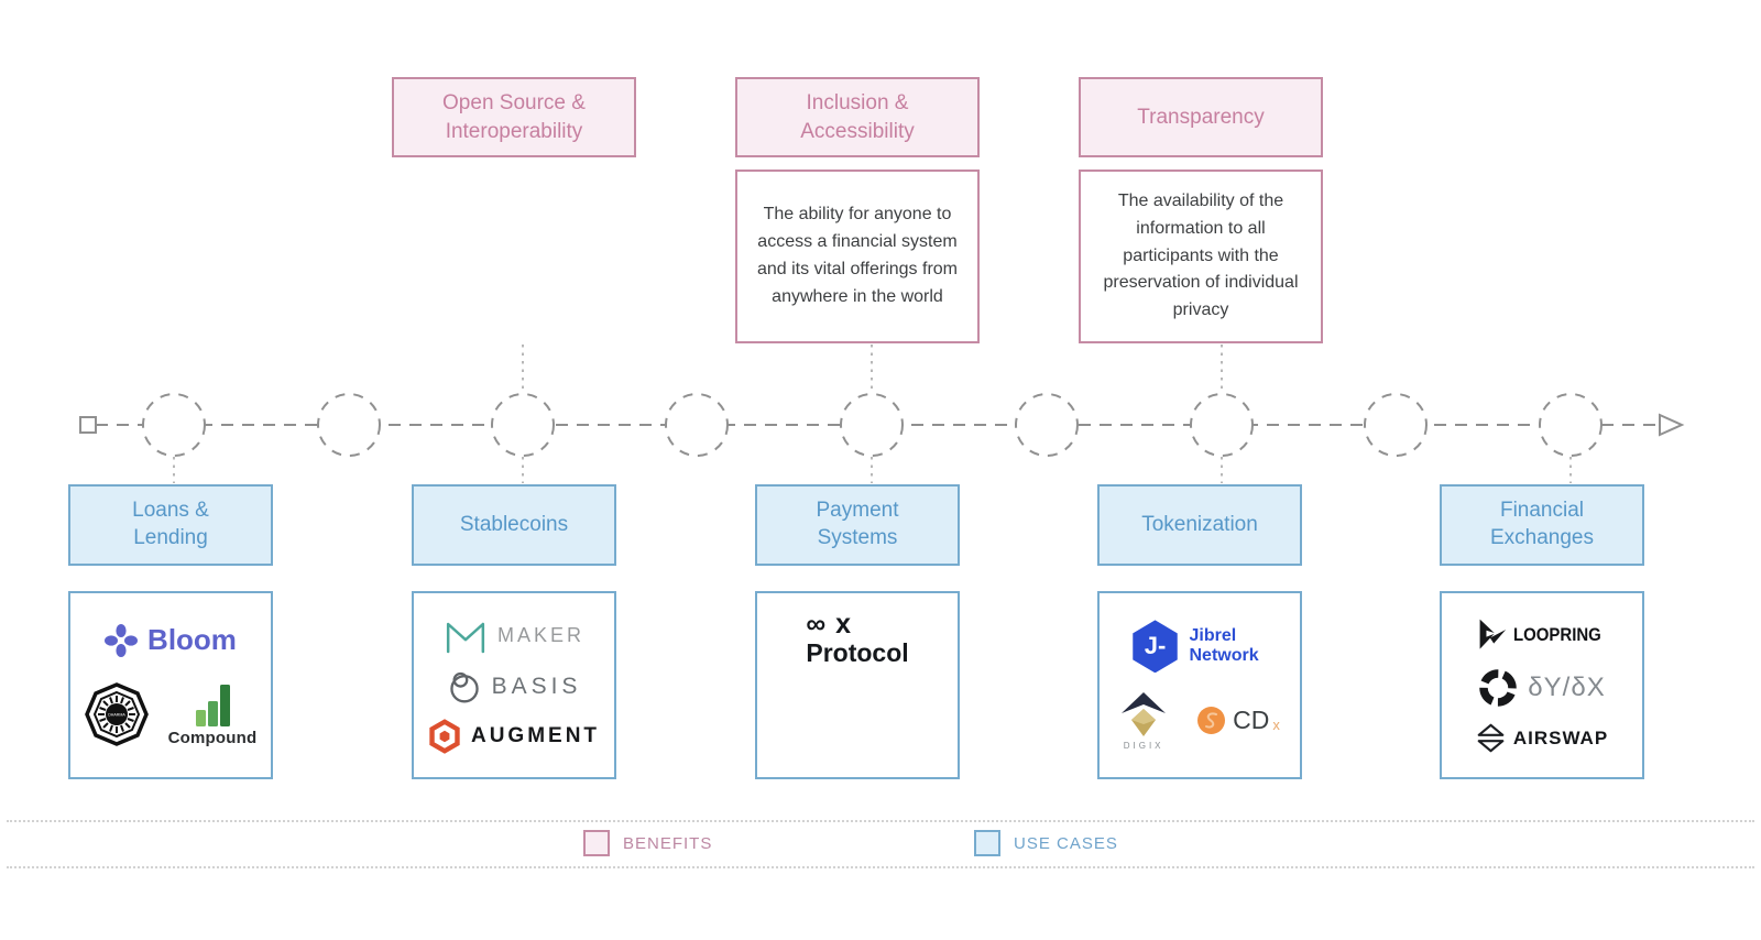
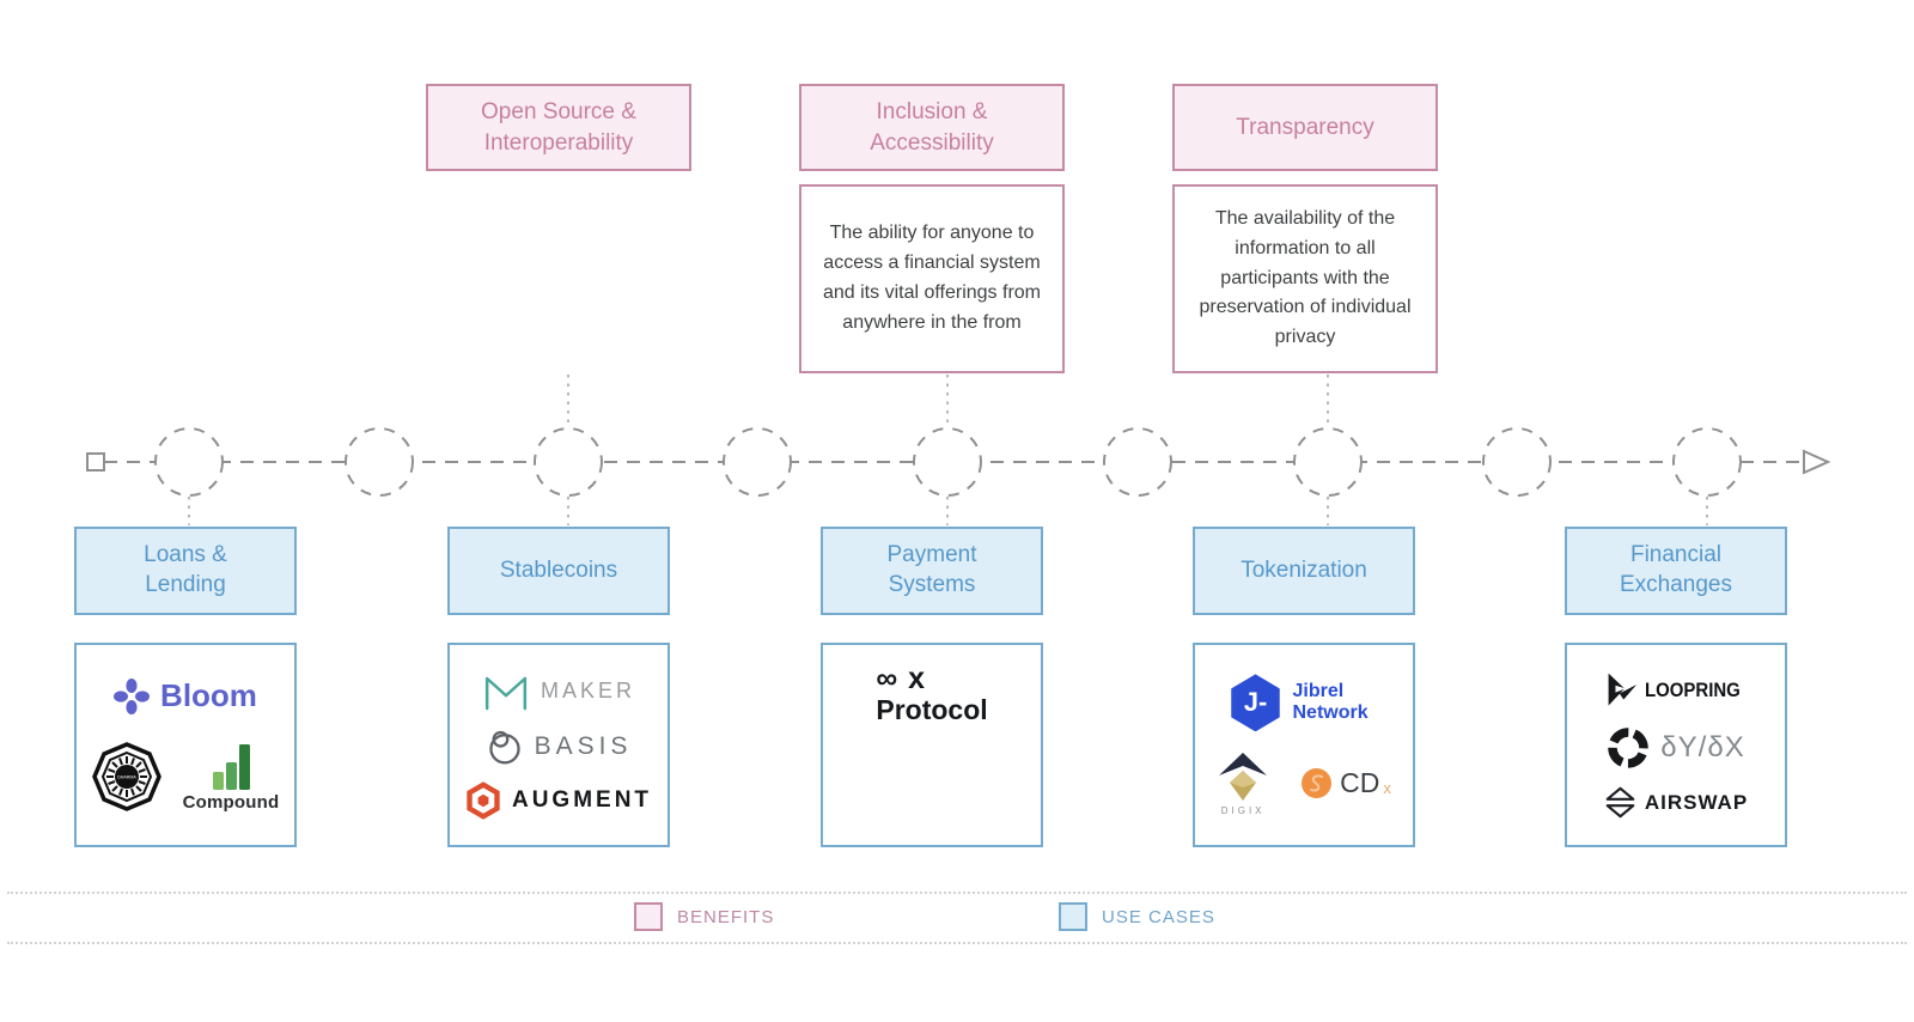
  Open Source & Interoperability
  Inclusion & Accessibility
- The ability for anyone to access a financial system and its vital offerings from anywhere in the world
+ The ability for anyone to access a financial system and its vital offerings from anywhere in the from
  Transparency
  The availability of the information to all participants with the preservation of individual privacy
  Loans & Lending
  Bloom
  Compound
  Stablecoins
  MAKER
  BASIS
  AUGMENT
  Payment Systems
  ∞ x
  Protocol
  Tokenization
  J-
  Jibrel Network
  DIGIX
  CD
  x
  Financial Exchanges
  LOOPRING
  δY/δX
  AIRSWAP
  BENEFITS
  USE CASES
